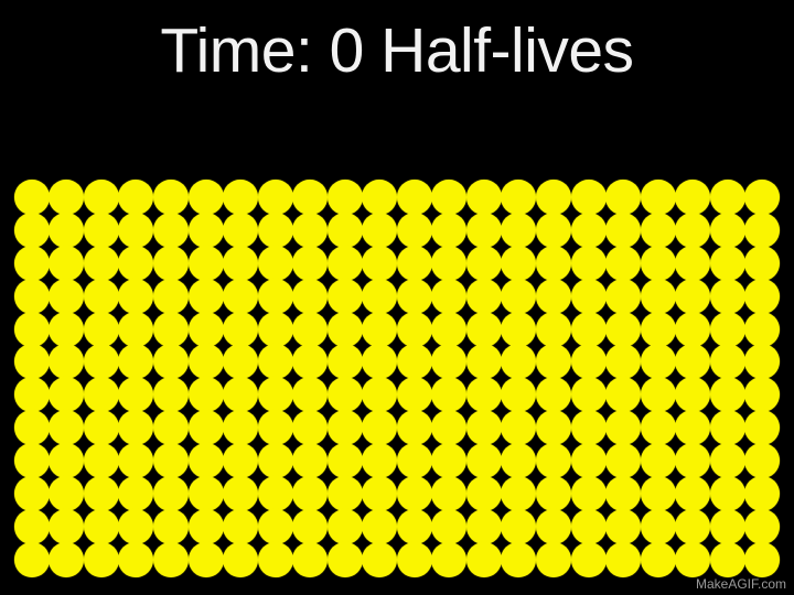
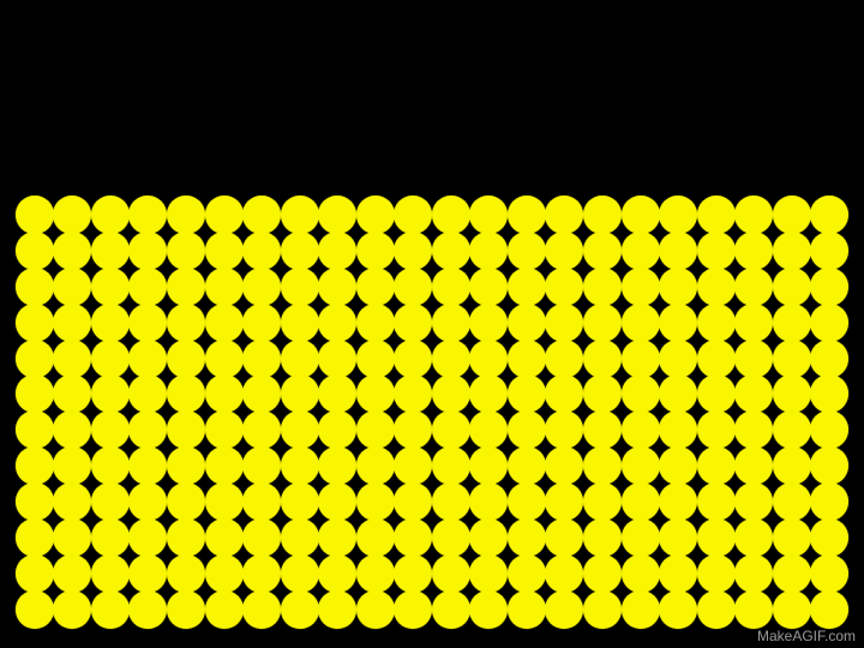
- Time: 0 Half-lives
  MakeAGIF.com
